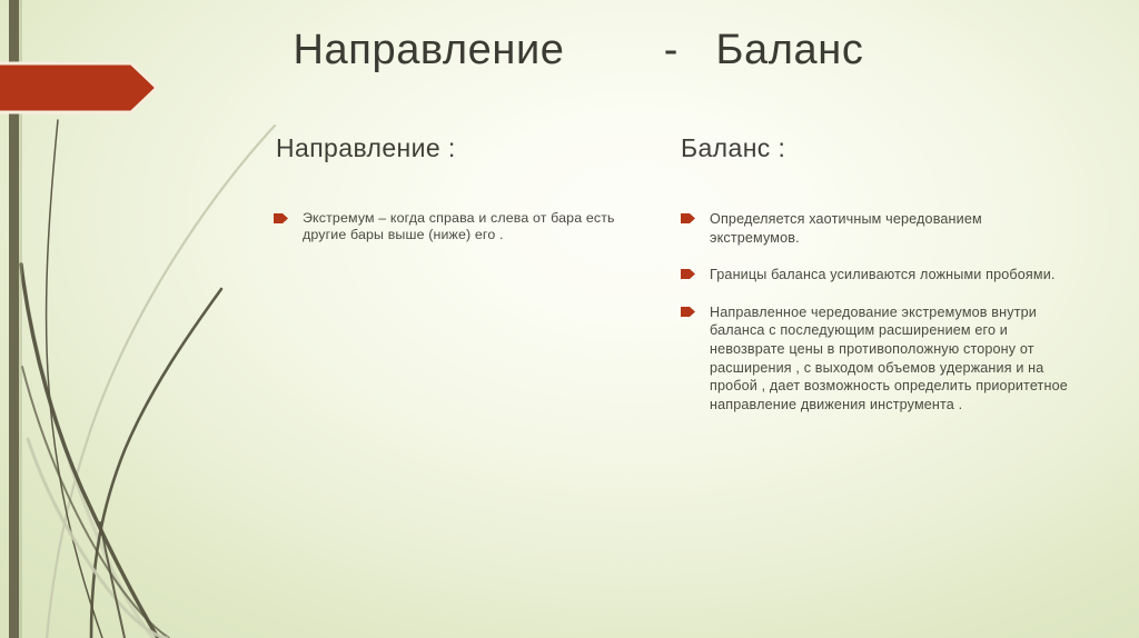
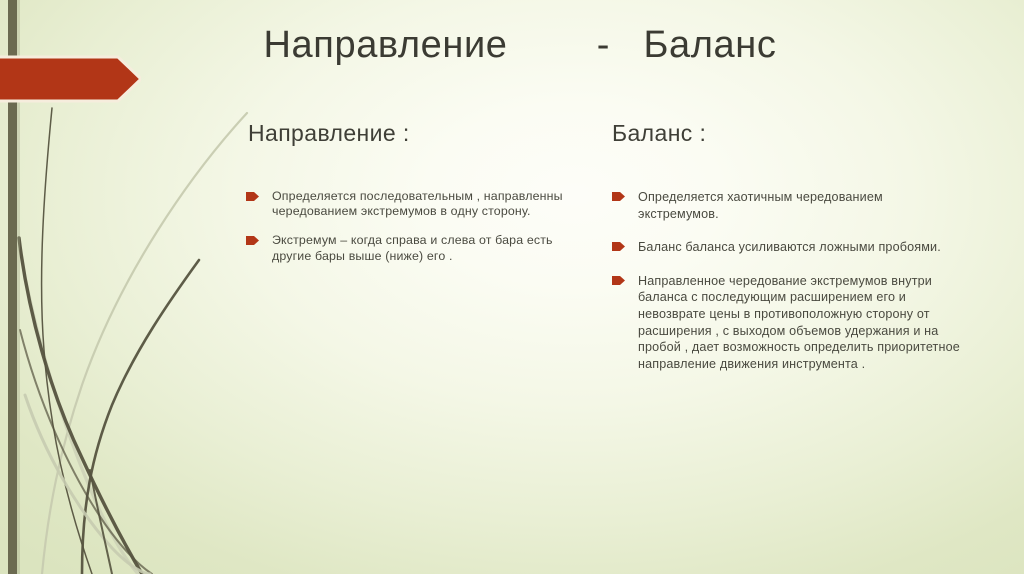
  Направление - Баланс
  Направление :
+ Определяется последовательным , направленны чередованием экстремумов в одну сторону.
  Экстремум – когда справа и слева от бара есть другие бары выше (ниже) его .
  Баланс :
  Определяется хаотичным чередованием экстремумов.
- Границы баланса усиливаются ложными пробоями.
+ Баланс баланса усиливаются ложными пробоями.
  Направленное чередование экстремумов внутри баланса с последующим расширением его и невозврате цены в противоположную сторону от расширения , с выходом объемов удержания и на пробой , дает возможность определить приоритетное направление движения инструмента .
